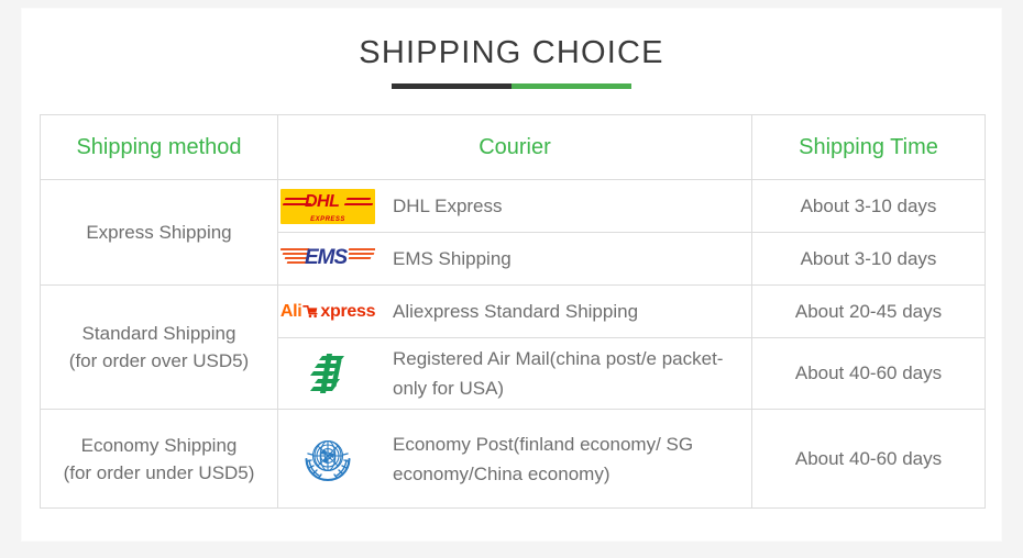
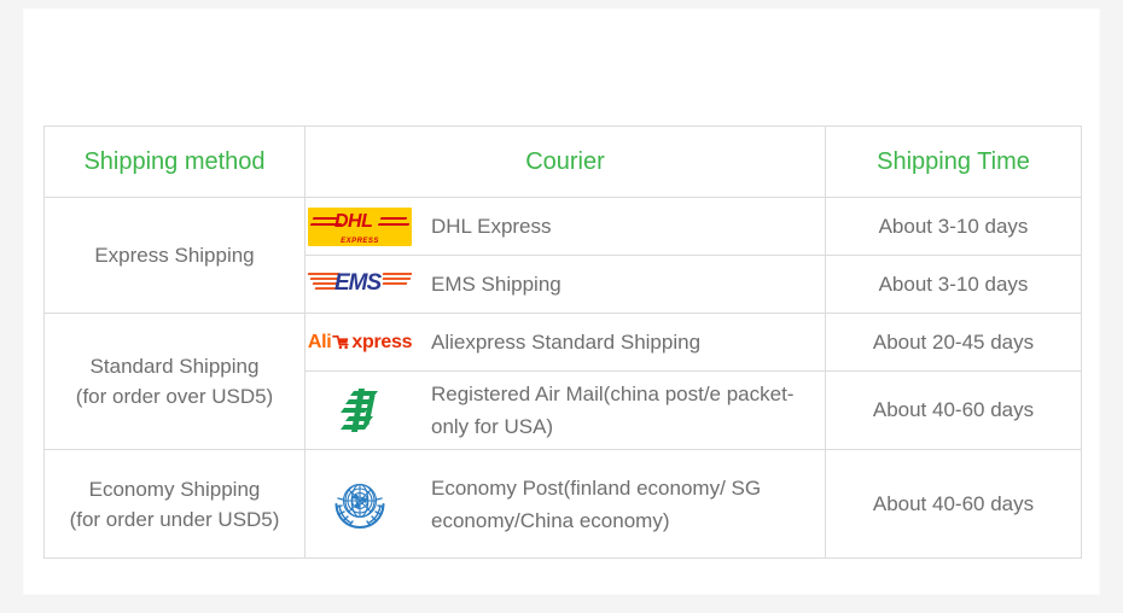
- SHIPPING CHOICE
  Shipping method	Courier	Shipping Time
  Express Shipping	DHL DHL Express	About 3-10 days
  EMS EMS Shipping	About 3-10 days
  Standard Shipping (for order over USD5)	Ali xpress Aliexpress Standard Shipping	About 20-45 days
  Registered Air Mail(china post/e packet-only for USA)	About 40-60 days
  Economy Shipping (for order under USD5)	Economy Post(finland economy/ SG economy/China economy)	About 40-60 days
